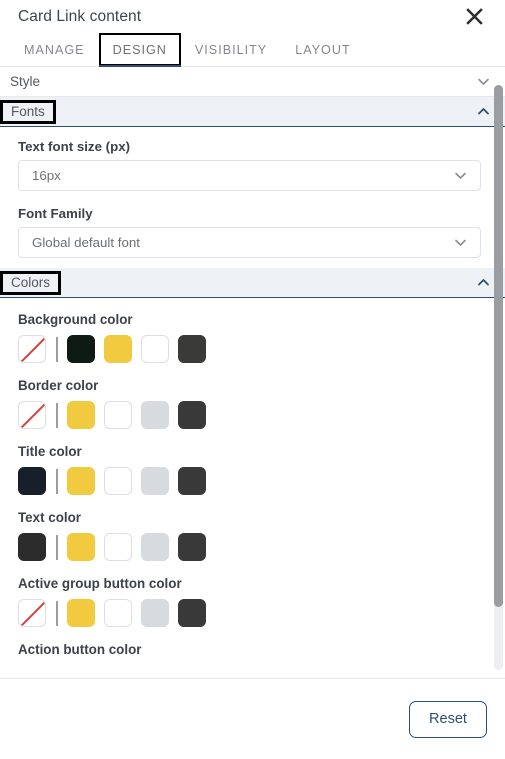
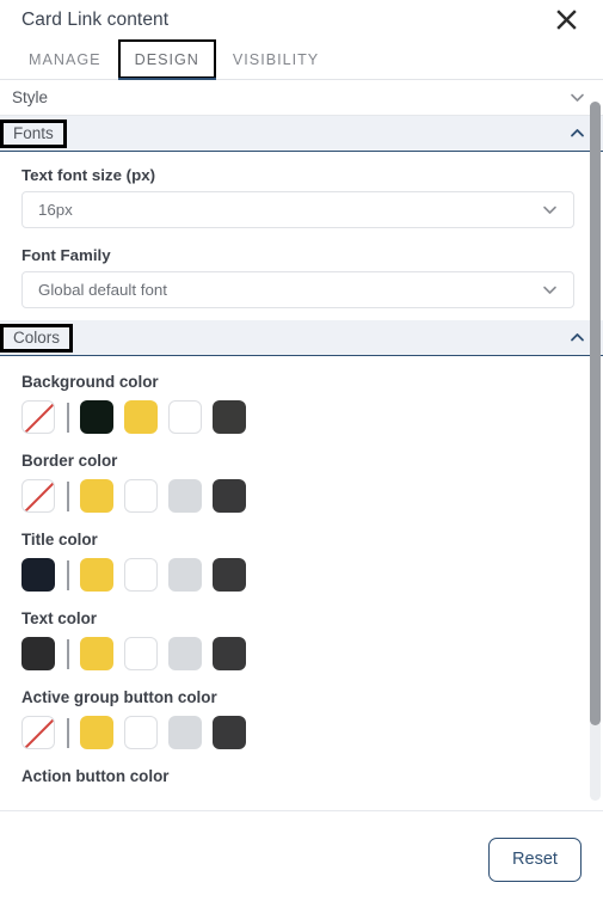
  Card Link content
  MANAGE
  DESIGN
  VISIBILITY
- LAYOUT
  Style
  Fonts
  Text font size (px)
  16px
  Font Family
  Global default font
  Colors
  Background color
  Border color
  Title color
  Text color
  Active group button color
  Action button color
  Reset
